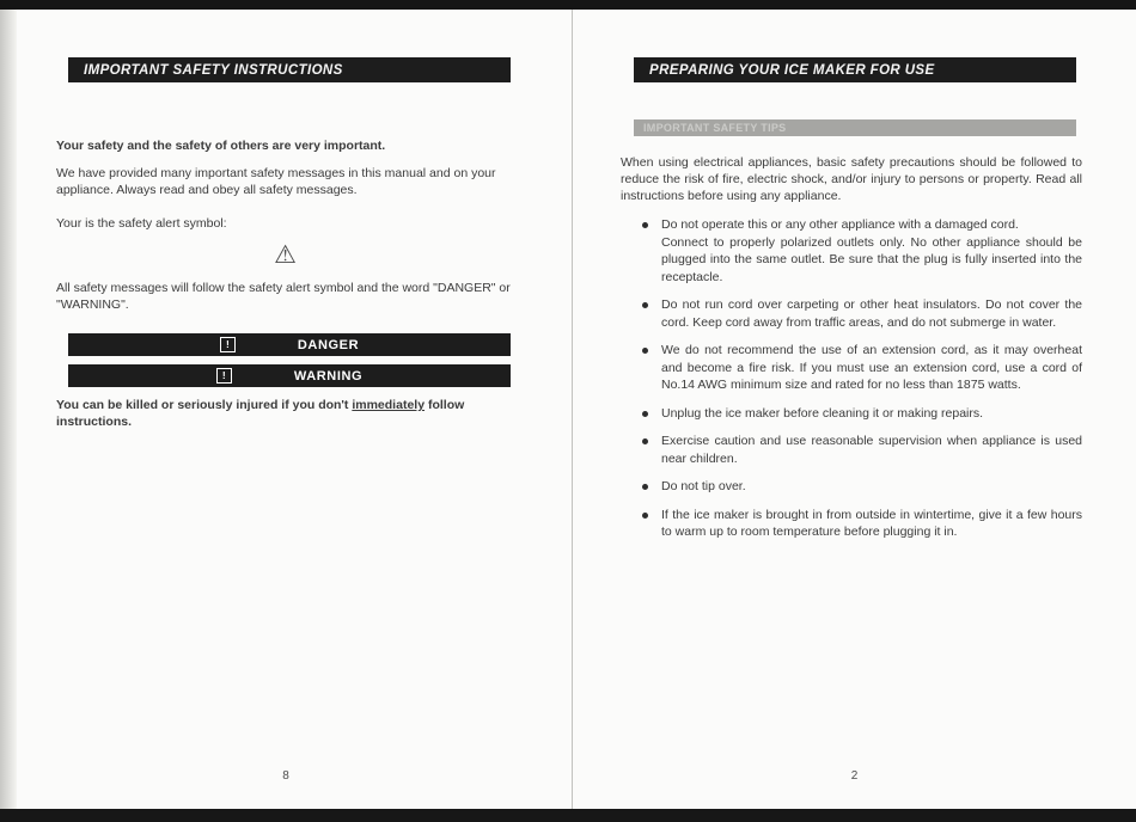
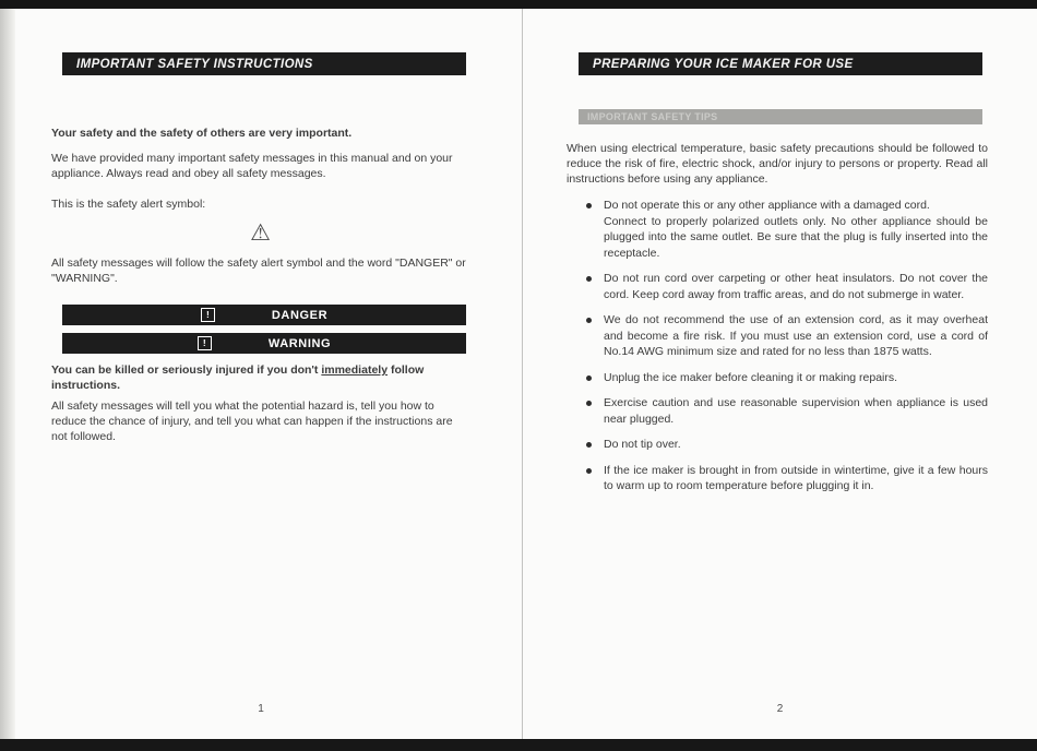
  IMPORTANT SAFETY INSTRUCTIONS
  Your safety and the safety of others are very important.
  We have provided many important safety messages in this manual and on your appliance. Always read and obey all safety messages.
- Your is the safety alert symbol:
+ This is the safety alert symbol:
  ⚠
  All safety messages will follow the safety alert symbol and the word "DANGER" or "WARNING".
  !
  DANGER
  !
  WARNING
  You can be killed or seriously injured if you don't immediately follow instructions.
+ All safety messages will tell you what the potential hazard is, tell you how to reduce the chance of injury, and tell you what can happen if the instructions are not followed.
- 8
+ 1
  PREPARING YOUR ICE MAKER FOR USE
  IMPORTANT SAFETY TIPS
- When using electrical appliances, basic safety precautions should be followed to reduce the risk of fire, electric shock, and/or injury to persons or property. Read all instructions before using any appliance.
+ When using electrical temperature, basic safety precautions should be followed to reduce the risk of fire, electric shock, and/or injury to persons or property. Read all instructions before using any appliance.
  Do not operate this or any other appliance with a damaged cord.
  Connect to properly polarized outlets only. No other appliance should be plugged into the same outlet. Be sure that the plug is fully inserted into the receptacle.
  Do not run cord over carpeting or other heat insulators. Do not cover the cord. Keep cord away from traffic areas, and do not submerge in water.
  We do not recommend the use of an extension cord, as it may overheat and become a fire risk. If you must use an extension cord, use a cord of No.14 AWG minimum size and rated for no less than 1875 watts.
  Unplug the ice maker before cleaning it or making repairs.
- Exercise caution and use reasonable supervision when appliance is used near children.
+ Exercise caution and use reasonable supervision when appliance is used near plugged.
  Do not tip over.
  If the ice maker is brought in from outside in wintertime, give it a few hours to warm up to room temperature before plugging it in.
  2
